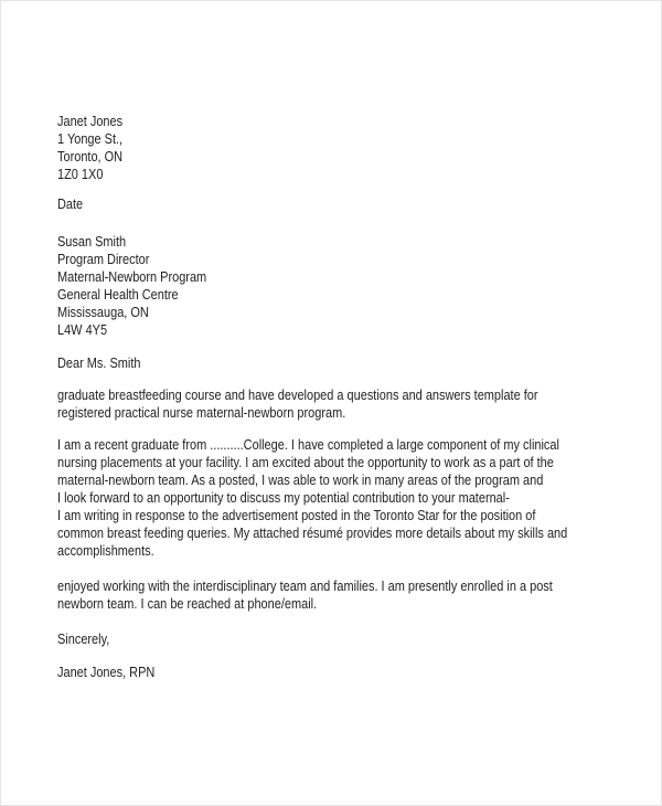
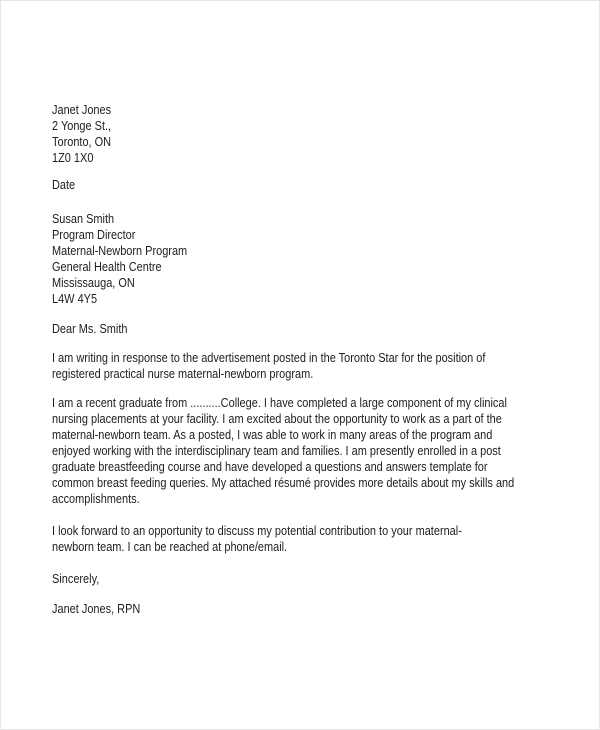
  Janet Jones
- 1 Yonge St.,
+ 2 Yonge St.,
  Toronto, ON
  1Z0 1X0
  Date
  Susan Smith
  Program Director
  Maternal-Newborn Program
  General Health Centre
  Mississauga, ON
  L4W 4Y5
  Dear Ms. Smith
- graduate breastfeeding course and have developed a questions and answers template for
+ I am writing in response to the advertisement posted in the Toronto Star for the position of
  registered practical nurse maternal-newborn program.
  I am a recent graduate from ..........College. I have completed a large component of my clinical
  nursing placements at your facility. I am excited about the opportunity to work as a part of the
  maternal-newborn team. As a posted, I was able to work in many areas of the program and
- I look forward to an opportunity to discuss my potential contribution to your maternal-
+ enjoyed working with the interdisciplinary team and families. I am presently enrolled in a post
- I am writing in response to the advertisement posted in the Toronto Star for the position of
+ graduate breastfeeding course and have developed a questions and answers template for
  common breast feeding queries. My attached résumé provides more details about my skills and
  accomplishments.
- enjoyed working with the interdisciplinary team and families. I am presently enrolled in a post
+ I look forward to an opportunity to discuss my potential contribution to your maternal-
  newborn team. I can be reached at phone/email.
  Sincerely,
  Janet Jones, RPN
